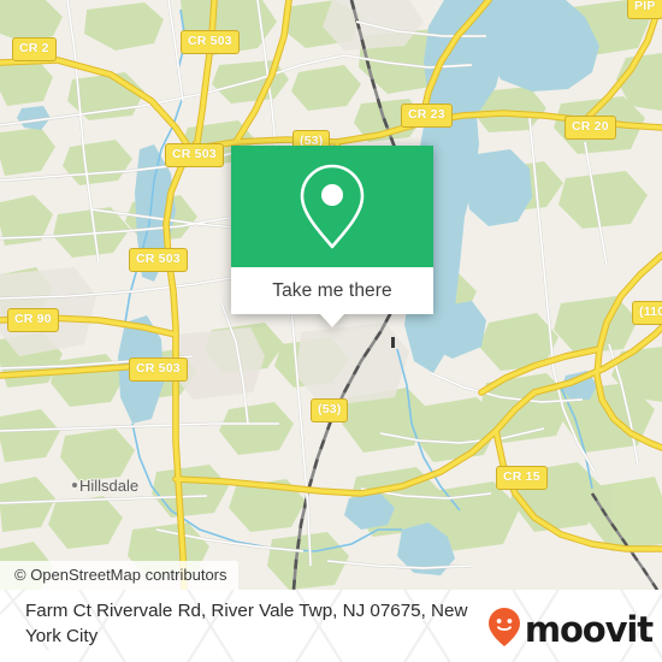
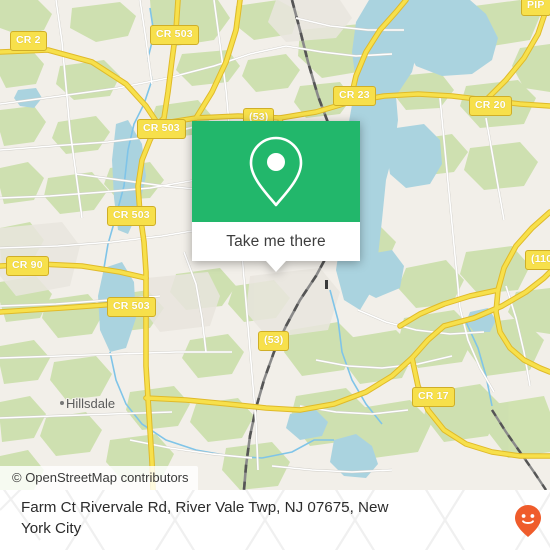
  Hillsdale
  CR 2
  CR 503
  CR 23
  CR 20
  PIP
  (53)
  CR 503
  CR 503
  CR 90
  (110
  CR 503
  (53)
- CR 15
+ CR 17
  Take me there
  © OpenStreetMap contributors
  Farm Ct Rivervale Rd, River Vale Twp, NJ 07675, New York City
- moovit
